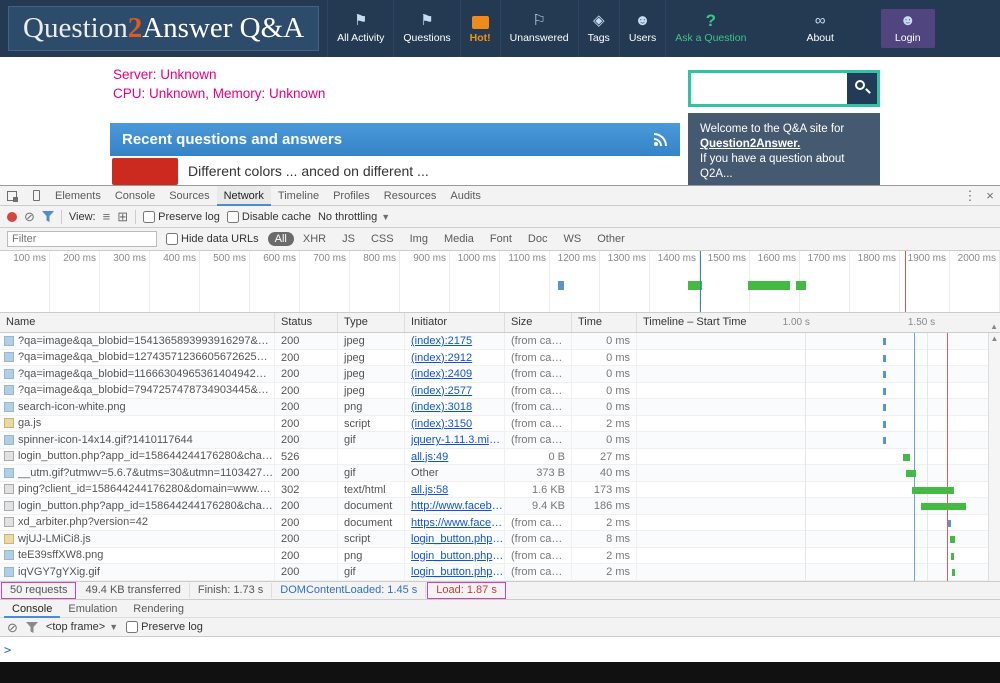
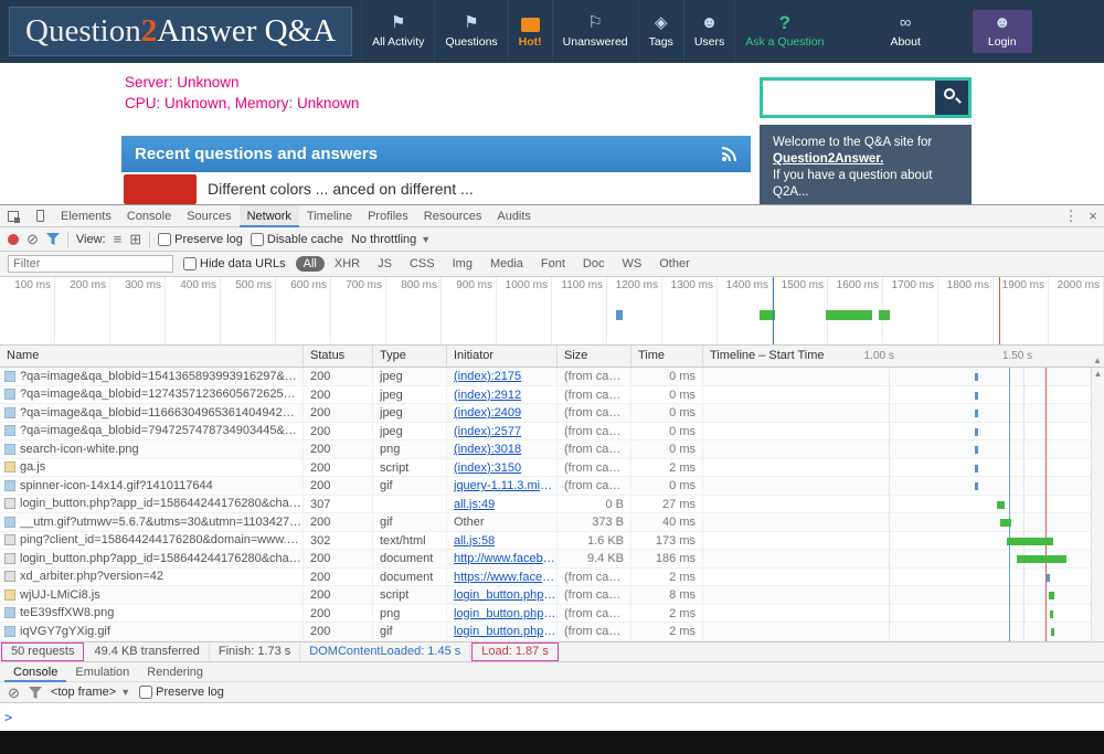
  Question
  2
  Answer Q&A
  ⚑
  All Activity
  ⚑
  Questions
  Hot!
  ⚐
  Unanswered
  ◈
  Tags
  ☻
  Users
  ?
  Ask a Question
  ∞
  About
  ☻
  Login
  Server: Unknown
  CPU: Unknown, Memory: Unknown
  Recent questions and answers
  Different colors ... anced on different ...
  Welcome to the Q&A site for Question2Answer.
  If you have a question about Q2A...
  Elements
  Console
  Sources
  Network
  Timeline
  Profiles
  Resources
  Audits
  ⋮
  ×
  ⊘
  View:
  ≡
  ⊞
  Preserve log
  Disable cache
  No throttling
  ▼
  Filter
  Hide data URLs
  All
  XHR
  JS
  CSS
  Img
  Media
  Font
  Doc
  WS
  Other
  100 ms
  200 ms
  300 ms
  400 ms
  500 ms
  600 ms
  700 ms
  800 ms
  900 ms
  1000 ms
  1100 ms
  1200 ms
  1300 ms
  1400 ms
  1500 ms
  1600 ms
  1700 ms
  1800 ms
  1900 ms
  2000 ms
  Name
  Status
  Type
  Initiator
  Size
  Time
  Timeline – Start Time
  1.00 s
  1.50 s
  ▲
  ?qa=image&qa_blobid=1541365893993916297&qa_
  200
  jpeg
  (index):2175
  (from cache)
  0 ms
  ?qa=image&qa_blobid=12743571236605672625&qa
  200
  jpeg
  (index):2912
  (from cache)
  0 ms
  ?qa=image&qa_blobid=11666304965361404942&qa
  200
  jpeg
  (index):2409
  (from cache)
  0 ms
  ?qa=image&qa_blobid=7947257478734903445&qa_
  200
  jpeg
  (index):2577
  (from cache)
  0 ms
  search-icon-white.png
  200
  png
  (index):3018
  (from cache)
  0 ms
  ga.js
  200
  script
  (index):3150
  (from cache)
  2 ms
  spinner-icon-14x14.gif?1410117644
  200
  gif
  jquery-1.11.3.min.js
  (from cache)
  0 ms
  login_button.php?app_id=158644244176280&chann
- 526
+ 307
  all.js:49
  0 B
  27 ms
  __utm.gif?utmwv=5.6.7&utms=30&utmn=110342706
  200
  gif
  Other
  373 B
  40 ms
  ping?client_id=158644244176280&domain=www.qu
  302
  text/html
  all.js:58
  1.6 KB
  173 ms
  login_button.php?app_id=158644244176280&chann
  200
  document
  http://www.faceboo
  9.4 KB
  186 ms
  xd_arbiter.php?version=42
  200
  document
  https://www.facebo
  (from cache)
  2 ms
  wjUJ-LMiCi8.js
  200
  script
  login_button.php?a
  (from cache)
  8 ms
  teE39sffXW8.png
  200
  png
  login_button.php?a
  (from cache)
  2 ms
  iqVGY7gYXig.gif
  200
  gif
  login_button.php?a
  (from cache)
  2 ms
  ▲
  50 requests
  49.4 KB transferred
  Finish: 1.73 s
  DOMContentLoaded: 1.45 s
  Load: 1.87 s
  Console
  Emulation
  Rendering
  ⊘
  <top frame>
  ▼
  Preserve log
  >
